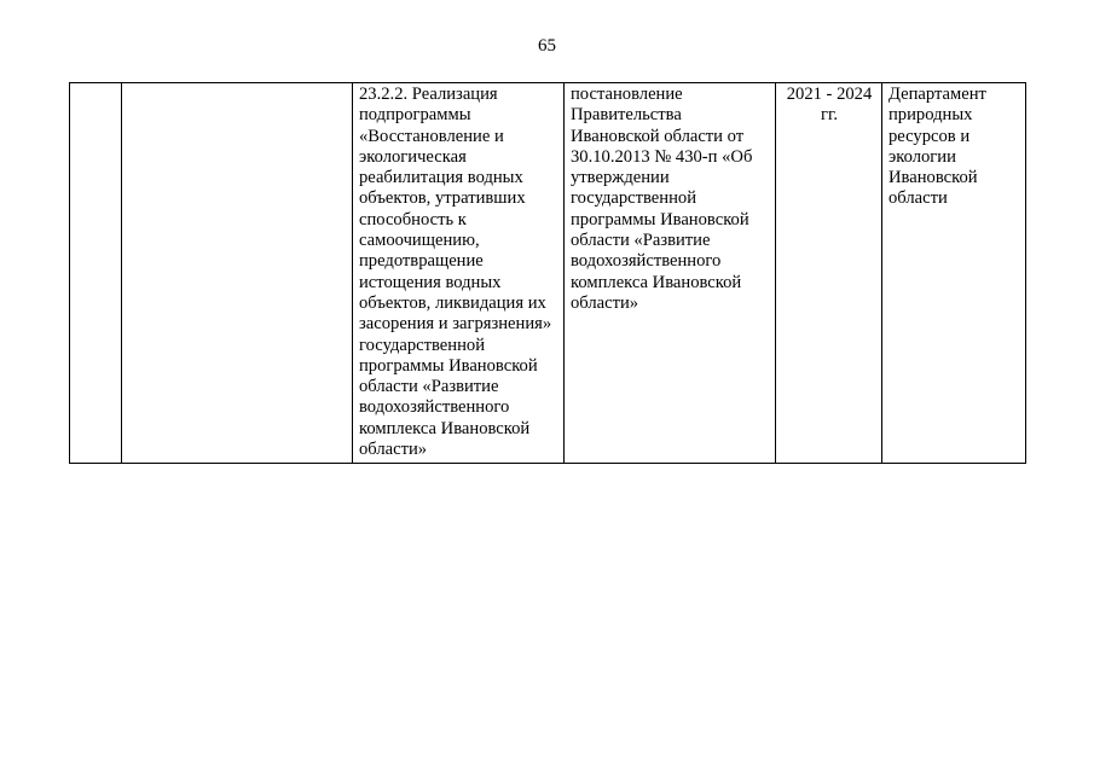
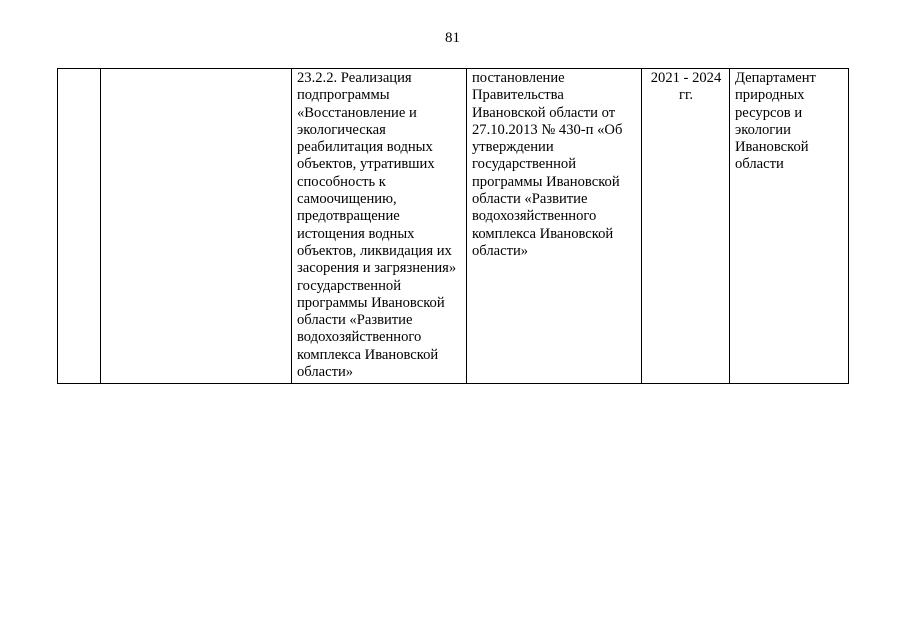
- 65
+ 81
- 		23.2.2. Реализация подпрограммы «Восстановление и экологическая реабилитация водных объектов, утративших способность к самоочищению, предотвращение истощения водных объектов, ликвидация их засорения и загрязнения» государственной программы Ивановской области «Развитие водохозяйственного комплекса Ивановской области»	постановление Правительства Ивановской области от 30.10.2013 № 430-п «Об утверждении государственной программы Ивановской области «Развитие водохозяйственного комплекса Ивановской области»	2021 - 2024 гг.	Департамент природных ресурсов и экологии Ивановской области
+ 		23.2.2. Реализация подпрограммы «Восстановление и экологическая реабилитация водных объектов, утративших способность к самоочищению, предотвращение истощения водных объектов, ликвидация их засорения и загрязнения» государственной программы Ивановской области «Развитие водохозяйственного комплекса Ивановской области»	постановление Правительства Ивановской области от 27.10.2013 № 430-п «Об утверждении государственной программы Ивановской области «Развитие водохозяйственного комплекса Ивановской области»	2021 - 2024 гг.	Департамент природных ресурсов и экологии Ивановской области
